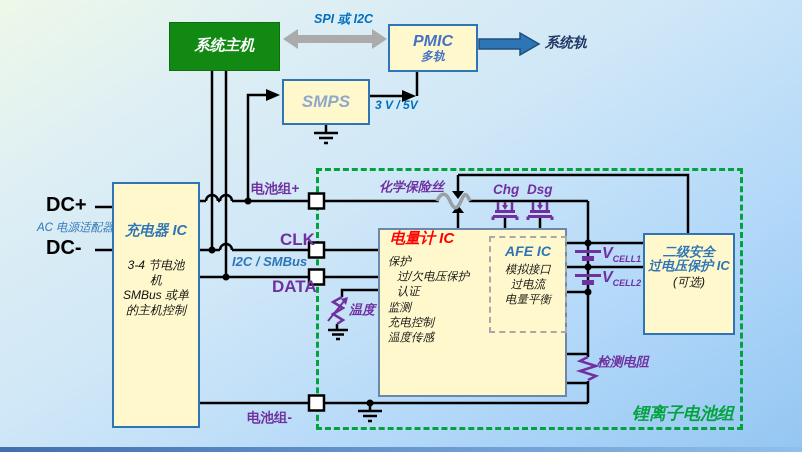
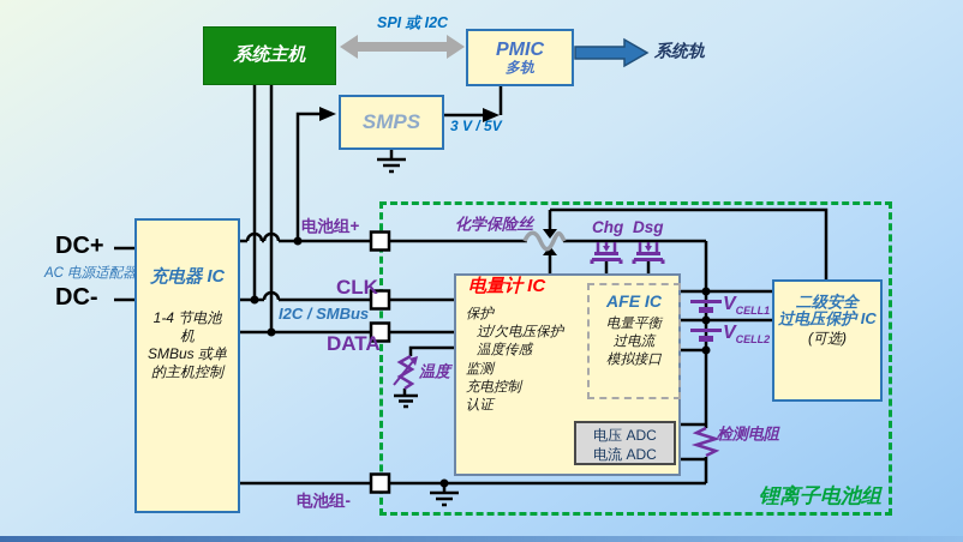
  系统主机
  PMIC
  多轨
  SMPS
  充电器 IC
- 3-4 节电池
+ 1-4 节电池
  机
  SMBus 或单
  的主机控制
  电量计 IC
  保护
  过/欠电压保护
- 认证
+ 温度传感
  监测
  充电控制
- 温度传感
+ 认证
  AFE IC
- 模拟接口
+ 电量平衡
  过电流
- 电量平衡
+ 模拟接口
+ 电压 ADC
+ 电流 ADC
  二级安全
  过电压保护 IC
  (可选)
  SPI 或 I2C
  系统轨
  3 V / 5V
  DC+
  AC 电源适配器
  DC-
  电池组+
  CLK
  I2C / SMBus
  DATA
  电池组-
  化学保险丝
  Chg
  Dsg
  VCELL1
  VCELL2
  检测电阻
  温度
  锂离子电池组
